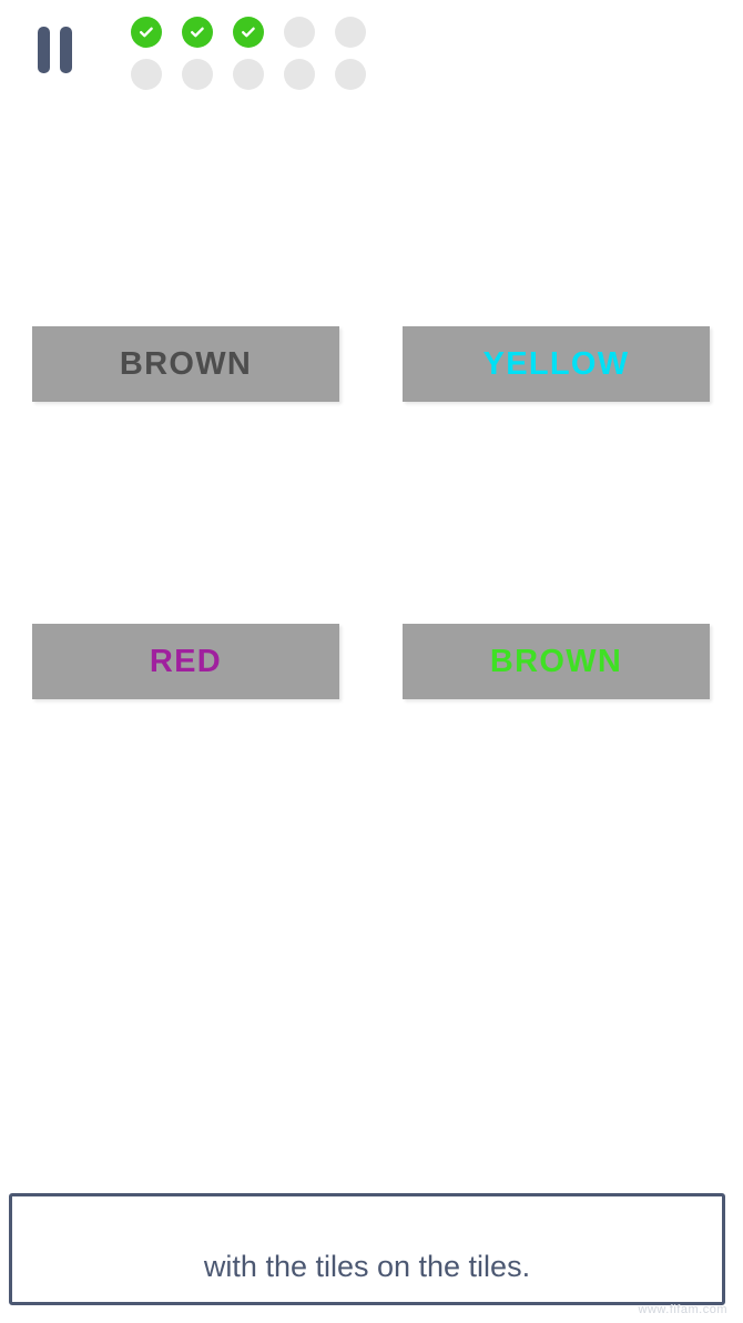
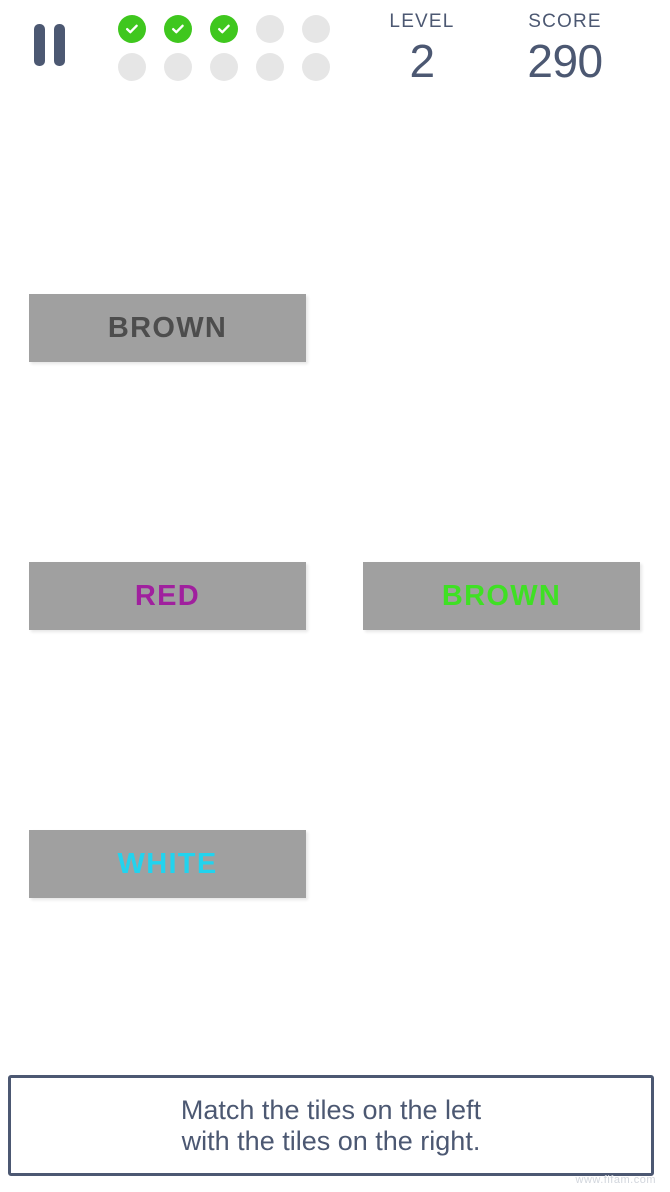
+ LEVEL
+ 2
+ SCORE
+ 290
  BROWN
- YELLOW
  RED
  BROWN
+ WHITE
+ Match the tiles on the left
- with the tiles on the tiles.
+ with the tiles on the right.
  www.fifam.com
